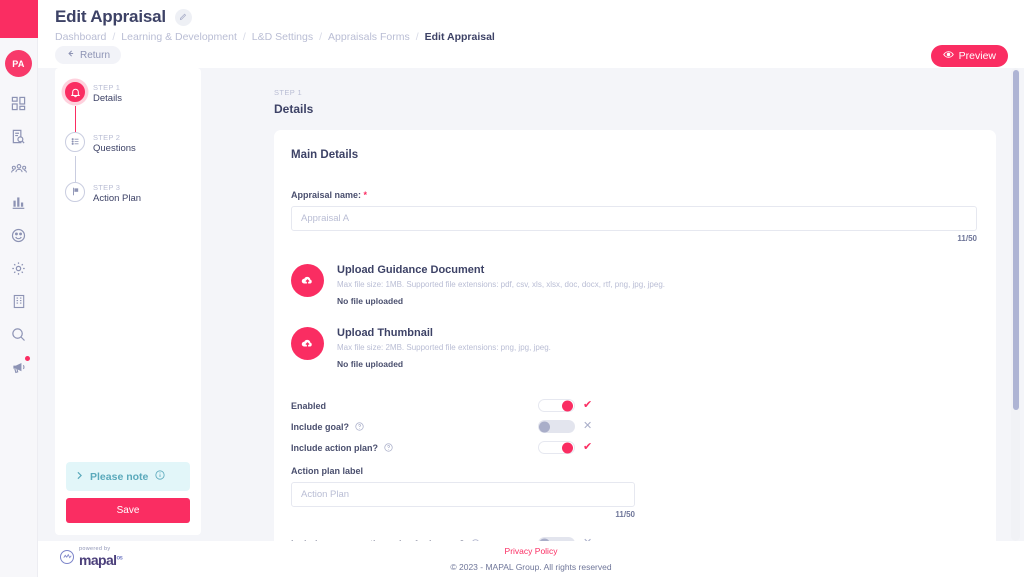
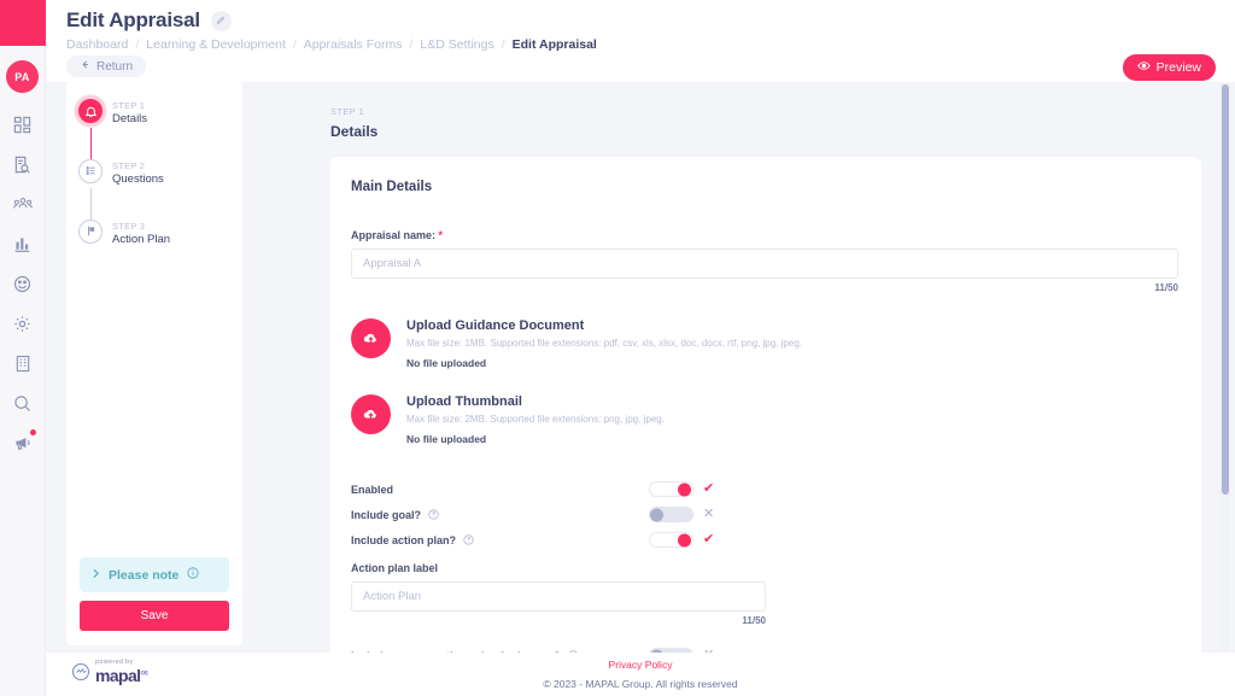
  PA
  Edit Appraisal
  Dashboard
  /
  Learning & Development
  /
- L&D Settings
+ Appraisals Forms
  /
- Appraisals Forms
+ L&D Settings
  /
  Edit Appraisal
  Return
  Preview
  STEP 1
  Details
  STEP 2
  Questions
  STEP 3
  Action Plan
  Please note
  Save
  STEP 1
  Details
  Main Details
  Appraisal name: *
  Appraisal A
  11/50
  Upload Guidance Document
  Max file size: 1MB. Supported file extensions: pdf, csv, xls, xlsx, doc, docx, rtf, png, jpg, jpeg.
  No file uploaded
  Upload Thumbnail
  Max file size: 2MB. Supported file extensions: png, jpg, jpeg.
  No file uploaded
  Enabled
  ✔
  Include goal?
  ✕
  Include action plan?
  ✔
  Action plan label
  Action Plan
  11/50
  mapal
  Privacy Policy
  © 2023 - MAPAL Group. All rights reserved
